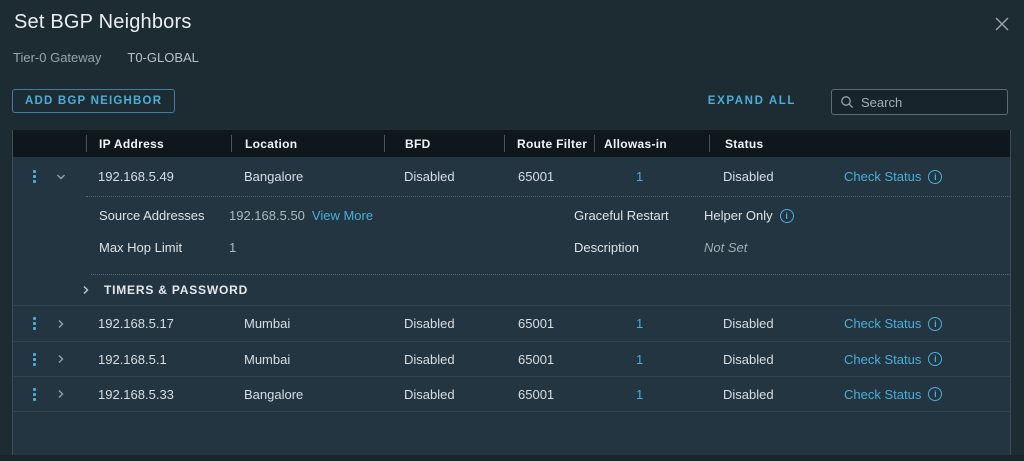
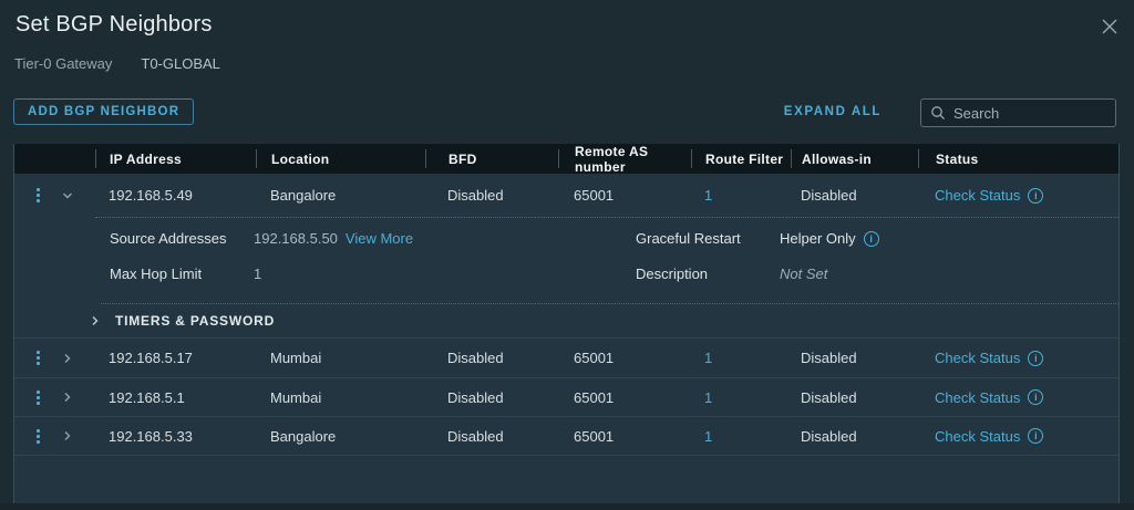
  Set BGP Neighbors
  Tier-0 Gateway
  T0-GLOBAL
  ADD BGP NEIGHBOR
  EXPAND ALL
  Search
  IP Address
  Location
  BFD
+ Remote AS number
  Route Filter
  Allowas-in
  Status
  192.168.5.49
  Bangalore
  Disabled
  65001
  1
  Disabled
  Check Status
  i
  Source Addresses
  192.168.5.50
  View More
  Max Hop Limit
  1
  Graceful Restart
  Helper Only
  i
  Description
  Not Set
  TIMERS & PASSWORD
  192.168.5.17
  Mumbai
  Disabled
  65001
  1
  Disabled
  Check Status
  i
  192.168.5.1
  Mumbai
  Disabled
  65001
  1
  Disabled
  Check Status
  i
  192.168.5.33
  Bangalore
  Disabled
  65001
  1
  Disabled
  Check Status
  i
